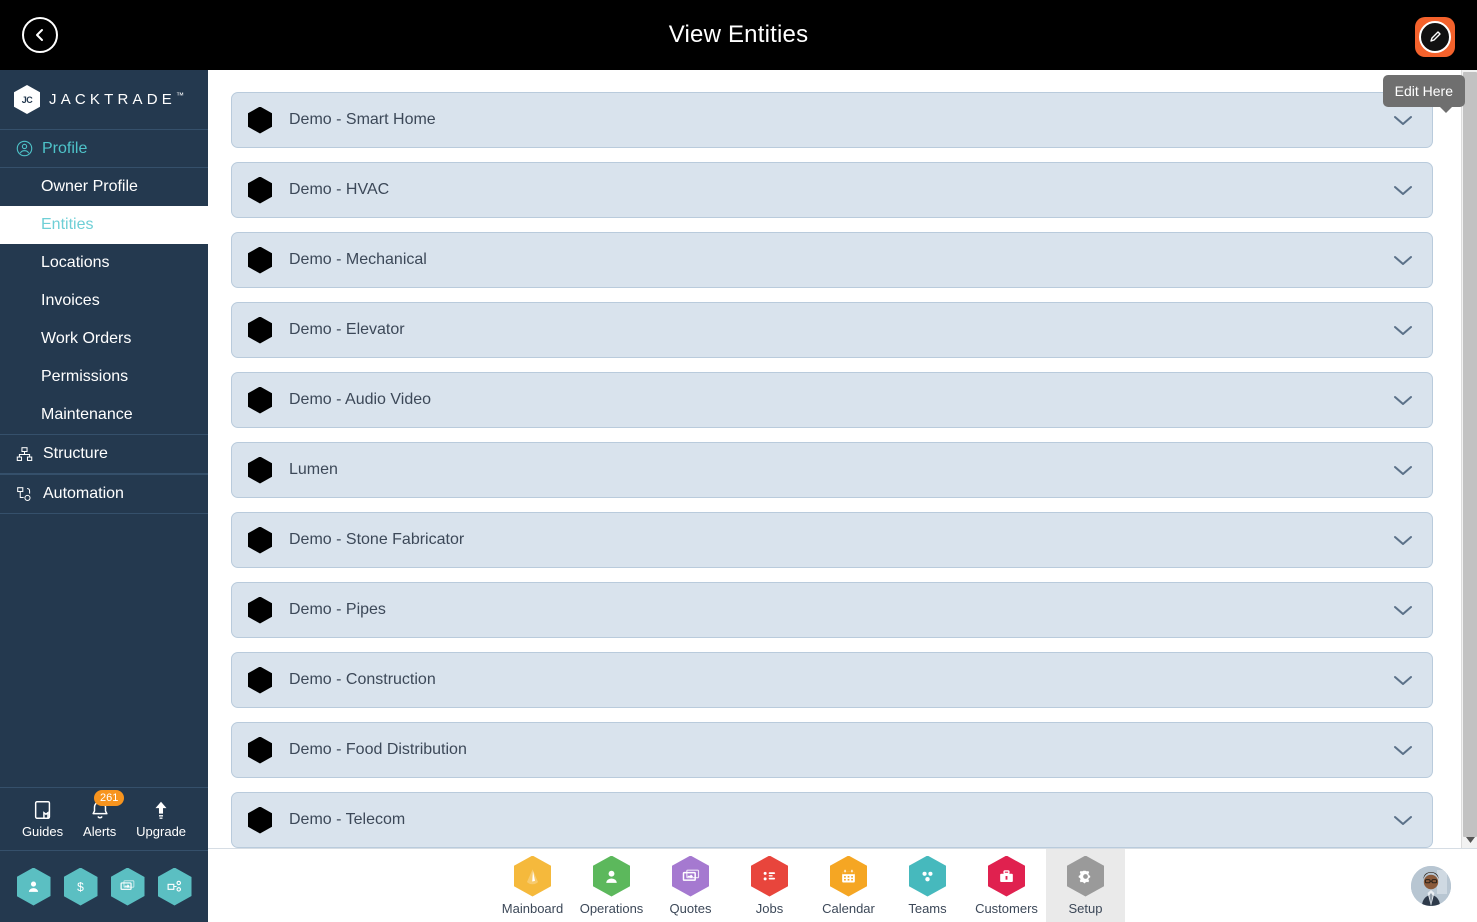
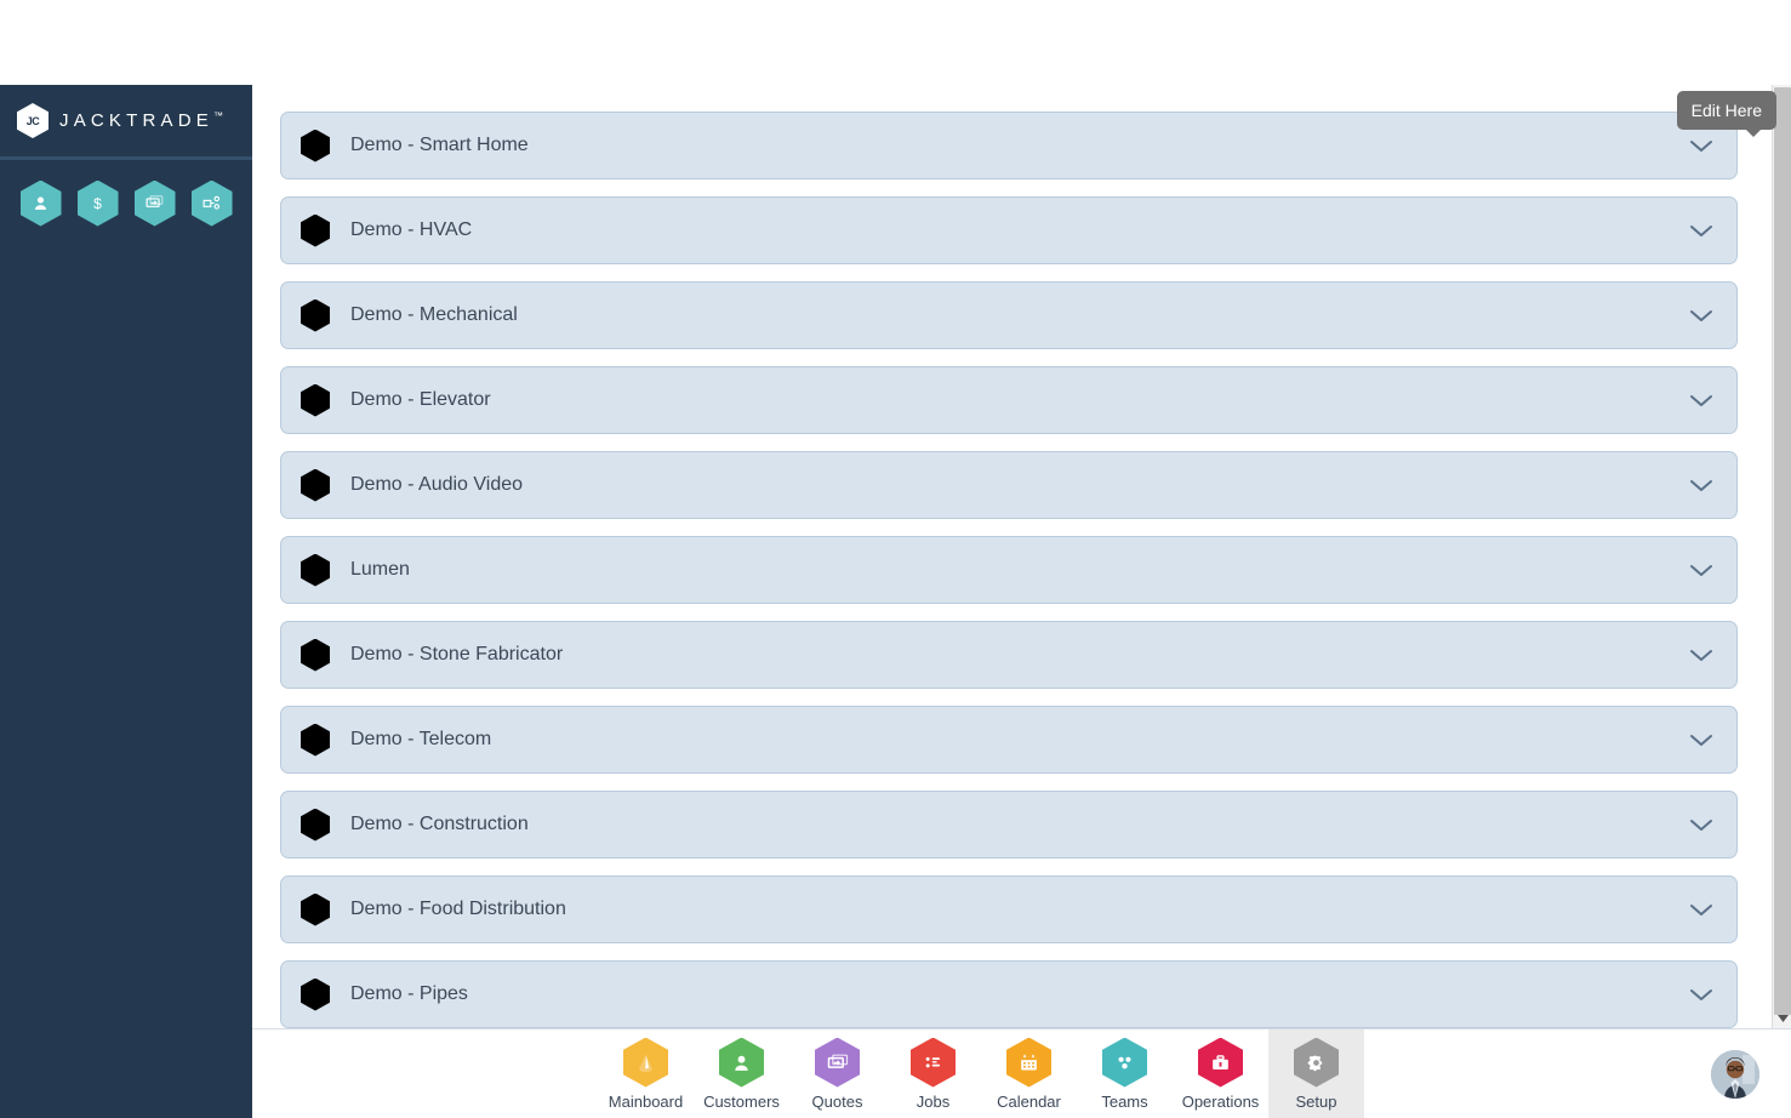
- View Entities
  Edit Here
  JC
  JACKTRADE™
- Profile
- Owner Profile
- Entities
- Locations
- Invoices
- Work Orders
- Permissions
- Maintenance
- Structure
- Automation
- Guides
- 261
- Alerts
- Upgrade
  $
  Demo - Smart Home
  Demo - HVAC
  Demo - Mechanical
  Demo - Elevator
  Demo - Audio Video
  Lumen
  Demo - Stone Fabricator
- Demo - Pipes
+ Demo - Telecom
  Demo - Construction
  Demo - Food Distribution
- Demo - Telecom
+ Demo - Pipes
  Mainboard
- Operations
+ Customers
  Quotes
  Jobs
  Calendar
  Teams
- Customers
+ Operations
  Setup
